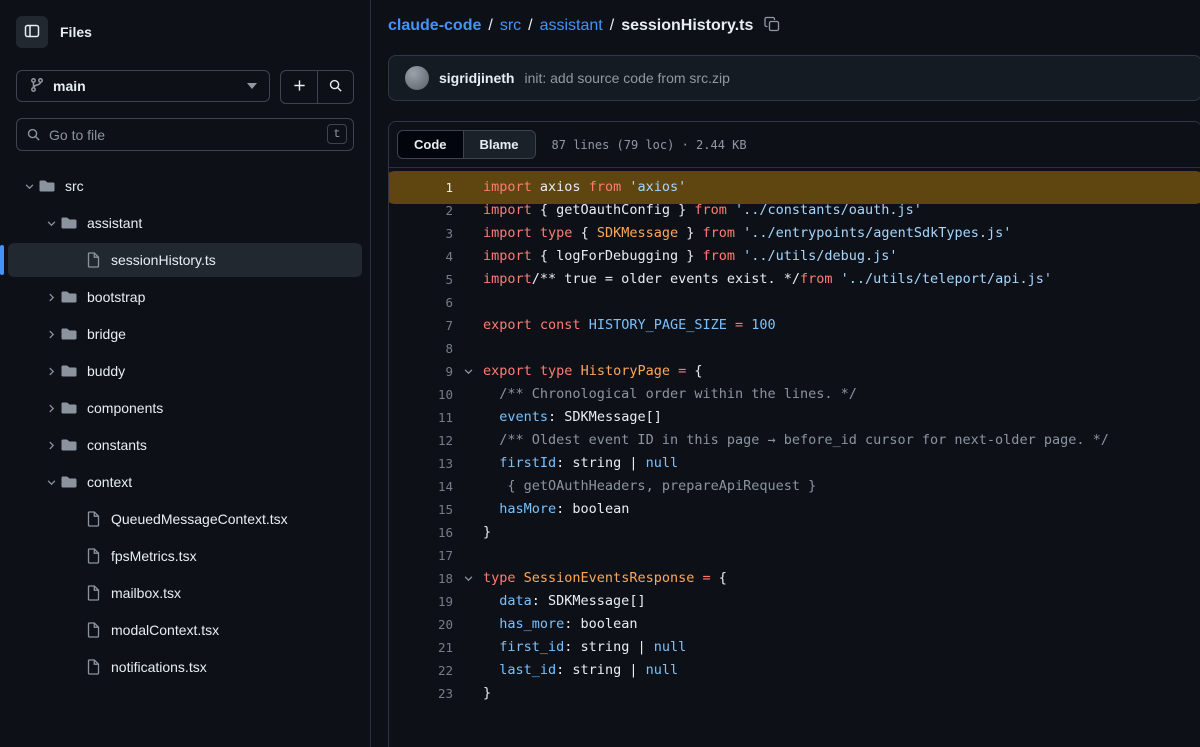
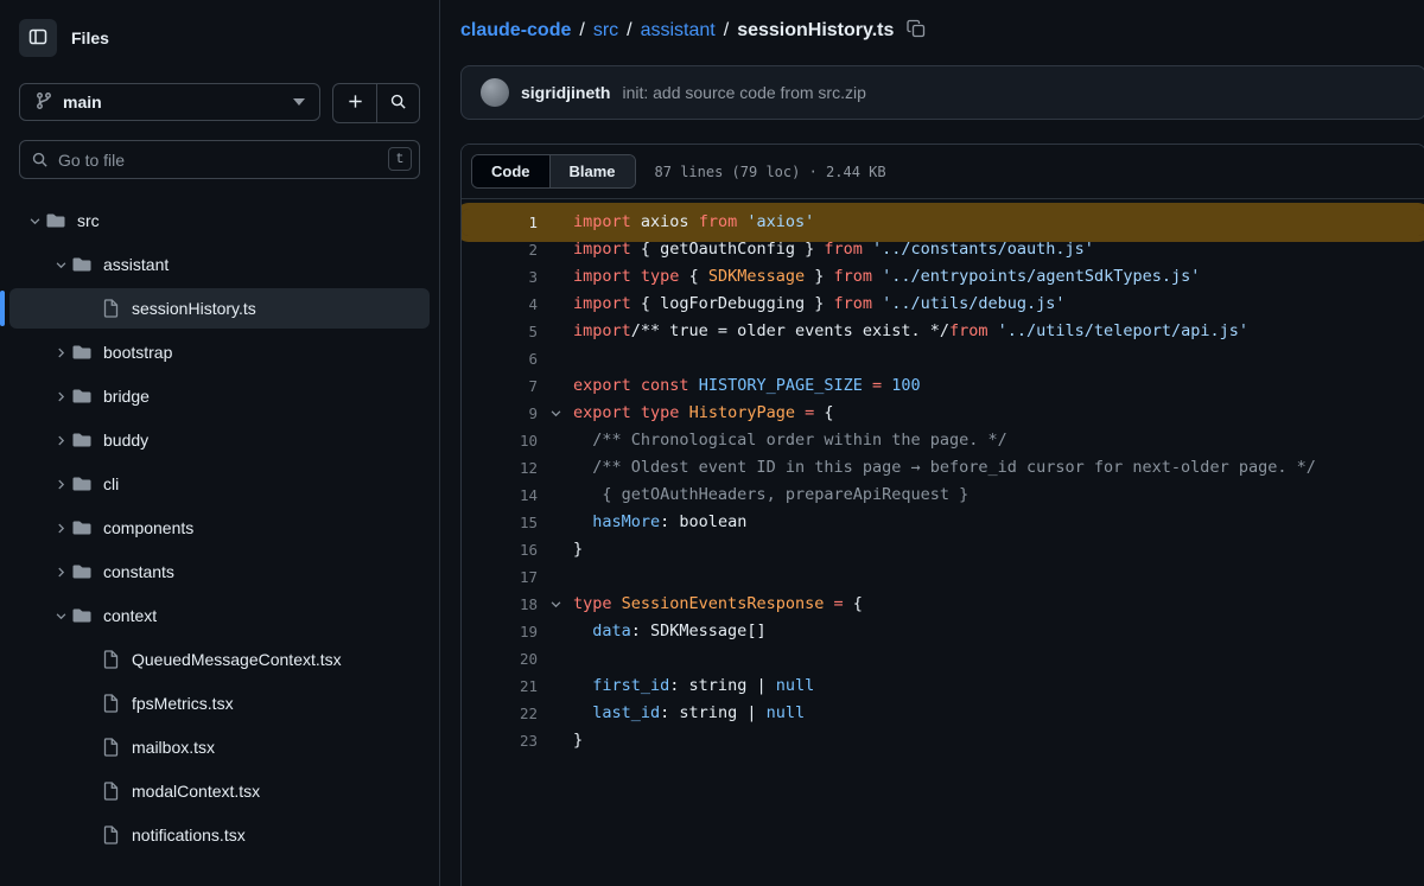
  Files
  main
  Go to file
  t
  src
  assistant
  sessionHistory.ts
  bootstrap
  bridge
  buddy
+ cli
  components
  constants
  context
  QueuedMessageContext.tsx
  fpsMetrics.tsx
  mailbox.tsx
  modalContext.tsx
  notifications.tsx
  claude-code
  /
  src
  /
  assistant
  /
  sessionHistory.ts
  sigridjineth
  init: add source code from src.zip
  Code
  Blame
  87 lines (79 loc) · 2.44 KB
  1
  import axios from 'axios'
  2
  import { getOauthConfig } from '../constants/oauth.js'
  3
  import type { SDKMessage } from '../entrypoints/agentSdkTypes.js'
  4
  import { logForDebugging } from '../utils/debug.js'
  5
  import/** true = older events exist. */from '../utils/teleport/api.js'
  6
  7
  export const HISTORY_PAGE_SIZE = 100
- 8
  9
  export type HistoryPage = {
  10
- /** Chronological order within the lines. */
+ /** Chronological order within the page. */
- 11
- events: SDKMessage[]
  12
  /** Oldest event ID in this page → before_id cursor for next-older page. */
- 13
- firstId: string | null
  14
  { getOAuthHeaders, prepareApiRequest }
  15
  hasMore: boolean
  16
  }
  17
  18
  type SessionEventsResponse = {
  19
  data: SDKMessage[]
  20
- has_more: boolean
  21
  first_id: string | null
  22
  last_id: string | null
  23
  }
